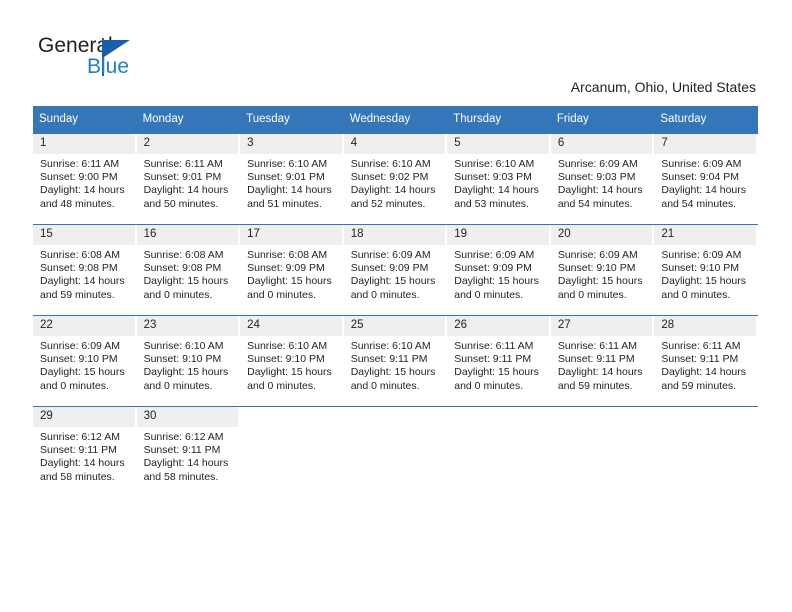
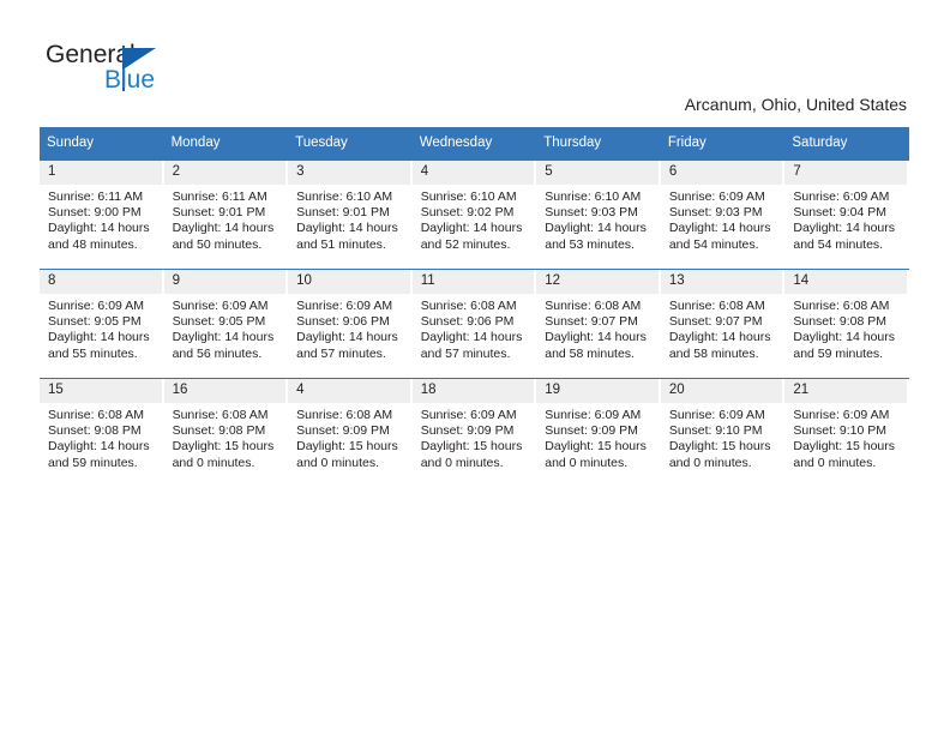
  Generl
  Blue
  Arcanum, Ohio, United States
  Sunday	Monday	Tuesday	Wednesday	Thursday	Friday	Saturday
  1Sunrise: 6:11 AMSunset: 9:00 PMDaylight: 14 hoursand 48 minutes.	2Sunrise: 6:11 AMSunset: 9:01 PMDaylight: 14 hoursand 50 minutes.	3Sunrise: 6:10 AMSunset: 9:01 PMDaylight: 14 hoursand 51 minutes.	4Sunrise: 6:10 AMSunset: 9:02 PMDaylight: 14 hoursand 52 minutes.	5Sunrise: 6:10 AMSunset: 9:03 PMDaylight: 14 hoursand 53 minutes.	6Sunrise: 6:09 AMSunset: 9:03 PMDaylight: 14 hoursand 54 minutes.	7Sunrise: 6:09 AMSunset: 9:04 PMDaylight: 14 hoursand 54 minutes.
+ 8Sunrise: 6:09 AMSunset: 9:05 PMDaylight: 14 hoursand 55 minutes.	9Sunrise: 6:09 AMSunset: 9:05 PMDaylight: 14 hoursand 56 minutes.	10Sunrise: 6:09 AMSunset: 9:06 PMDaylight: 14 hoursand 57 minutes.	11Sunrise: 6:08 AMSunset: 9:06 PMDaylight: 14 hoursand 57 minutes.	12Sunrise: 6:08 AMSunset: 9:07 PMDaylight: 14 hoursand 58 minutes.	13Sunrise: 6:08 AMSunset: 9:07 PMDaylight: 14 hoursand 58 minutes.	14Sunrise: 6:08 AMSunset: 9:08 PMDaylight: 14 hoursand 59 minutes.
- 15Sunrise: 6:08 AMSunset: 9:08 PMDaylight: 14 hoursand 59 minutes.	16Sunrise: 6:08 AMSunset: 9:08 PMDaylight: 15 hoursand 0 minutes.	17Sunrise: 6:08 AMSunset: 9:09 PMDaylight: 15 hoursand 0 minutes.	18Sunrise: 6:09 AMSunset: 9:09 PMDaylight: 15 hoursand 0 minutes.	19Sunrise: 6:09 AMSunset: 9:09 PMDaylight: 15 hoursand 0 minutes.	20Sunrise: 6:09 AMSunset: 9:10 PMDaylight: 15 hoursand 0 minutes.	21Sunrise: 6:09 AMSunset: 9:10 PMDaylight: 15 hoursand 0 minutes.
+ 15Sunrise: 6:08 AMSunset: 9:08 PMDaylight: 14 hoursand 59 minutes.	16Sunrise: 6:08 AMSunset: 9:08 PMDaylight: 15 hoursand 0 minutes.	4Sunrise: 6:08 AMSunset: 9:09 PMDaylight: 15 hoursand 0 minutes.	18Sunrise: 6:09 AMSunset: 9:09 PMDaylight: 15 hoursand 0 minutes.	19Sunrise: 6:09 AMSunset: 9:09 PMDaylight: 15 hoursand 0 minutes.	20Sunrise: 6:09 AMSunset: 9:10 PMDaylight: 15 hoursand 0 minutes.	21Sunrise: 6:09 AMSunset: 9:10 PMDaylight: 15 hoursand 0 minutes.
- 22Sunrise: 6:09 AMSunset: 9:10 PMDaylight: 15 hoursand 0 minutes.	23Sunrise: 6:10 AMSunset: 9:10 PMDaylight: 15 hoursand 0 minutes.	24Sunrise: 6:10 AMSunset: 9:10 PMDaylight: 15 hoursand 0 minutes.	25Sunrise: 6:10 AMSunset: 9:11 PMDaylight: 15 hoursand 0 minutes.	26Sunrise: 6:11 AMSunset: 9:11 PMDaylight: 15 hoursand 0 minutes.	27Sunrise: 6:11 AMSunset: 9:11 PMDaylight: 14 hoursand 59 minutes.	28Sunrise: 6:11 AMSunset: 9:11 PMDaylight: 14 hoursand 59 minutes.
- 29Sunrise: 6:12 AMSunset: 9:11 PMDaylight: 14 hoursand 58 minutes.	30Sunrise: 6:12 AMSunset: 9:11 PMDaylight: 14 hoursand 58 minutes.
